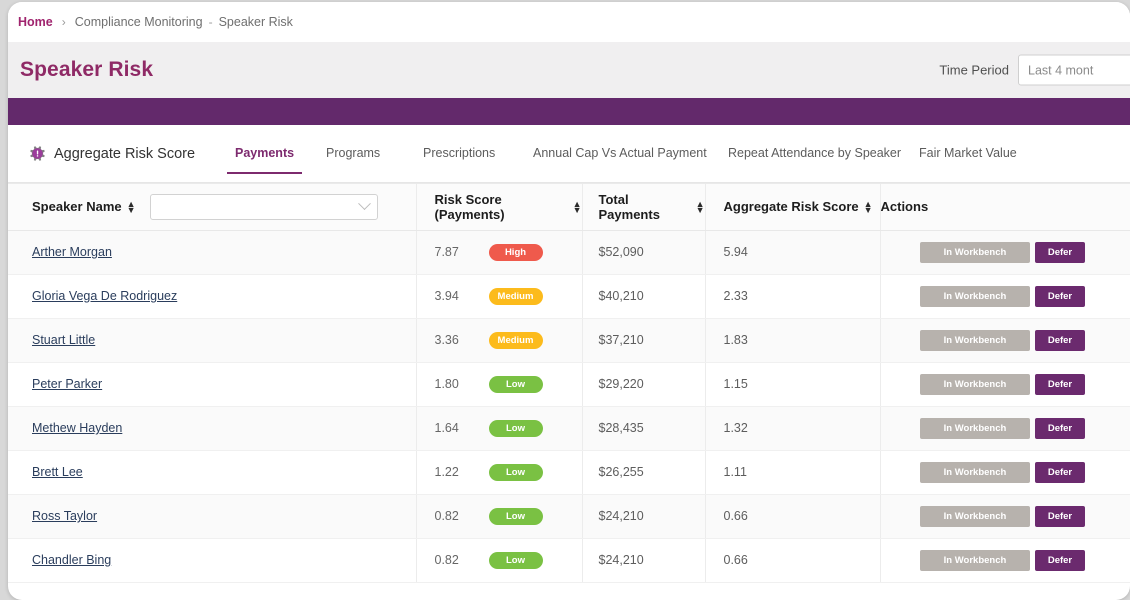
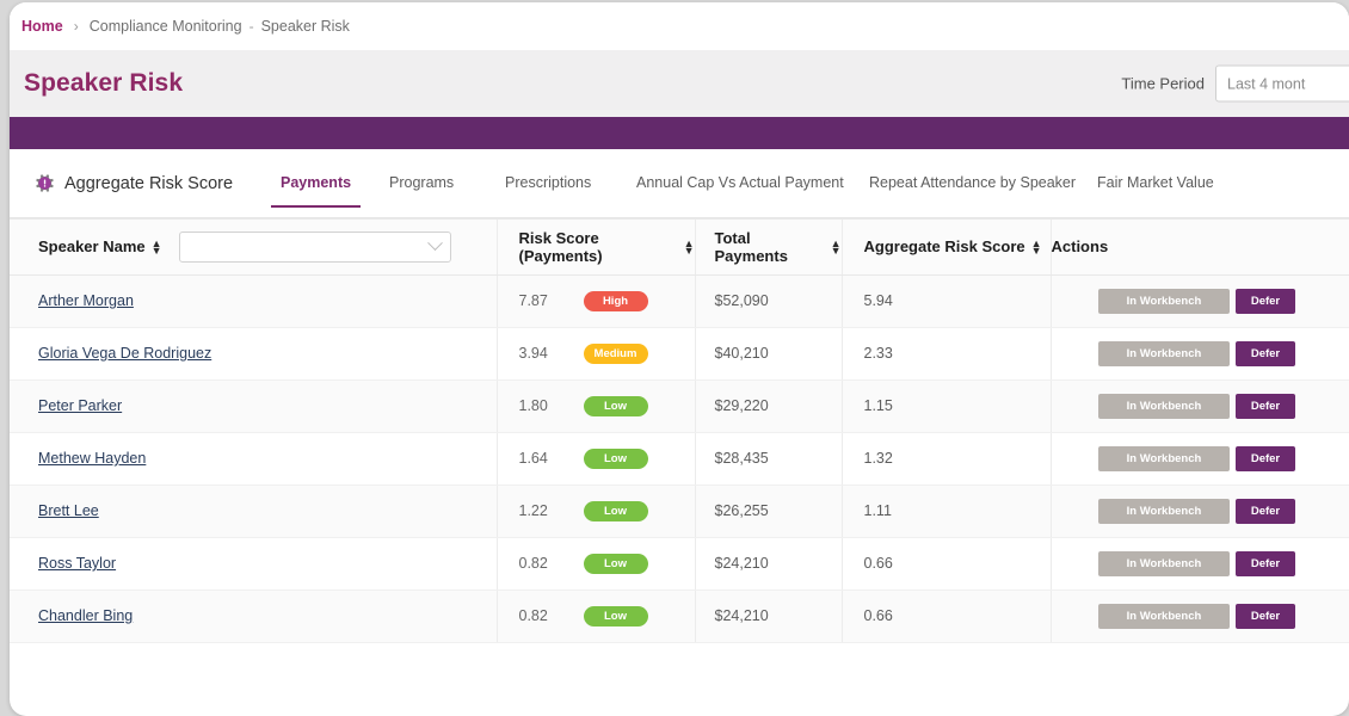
  Home
  ›
  Compliance Monitoring
  -
  Speaker Risk
  Speaker Risk
  Time Period
  Last 4 mont
  Aggregate Risk Score
  Payments
  Programs
  Prescriptions
  Annual Cap Vs Actual Payment
  Repeat Attendance by Speaker
  Fair Market Value
  Speaker Name ▲▼	Risk Score (Payments) ▲▼	Total Payments ▲▼	Aggregate Risk Score ▲▼	Actions
  Arther Morgan	7.87 High	$52,090	5.94	In Workbench Defer
  Gloria Vega De Rodriguez	3.94 Medium	$40,210	2.33	In Workbench Defer
- Stuart Little	3.36 Medium	$37,210	1.83	In Workbench Defer
  Peter Parker	1.80 Low	$29,220	1.15	In Workbench Defer
  Methew Hayden	1.64 Low	$28,435	1.32	In Workbench Defer
  Brett Lee	1.22 Low	$26,255	1.11	In Workbench Defer
  Ross Taylor	0.82 Low	$24,210	0.66	In Workbench Defer
  Chandler Bing	0.82 Low	$24,210	0.66	In Workbench Defer
